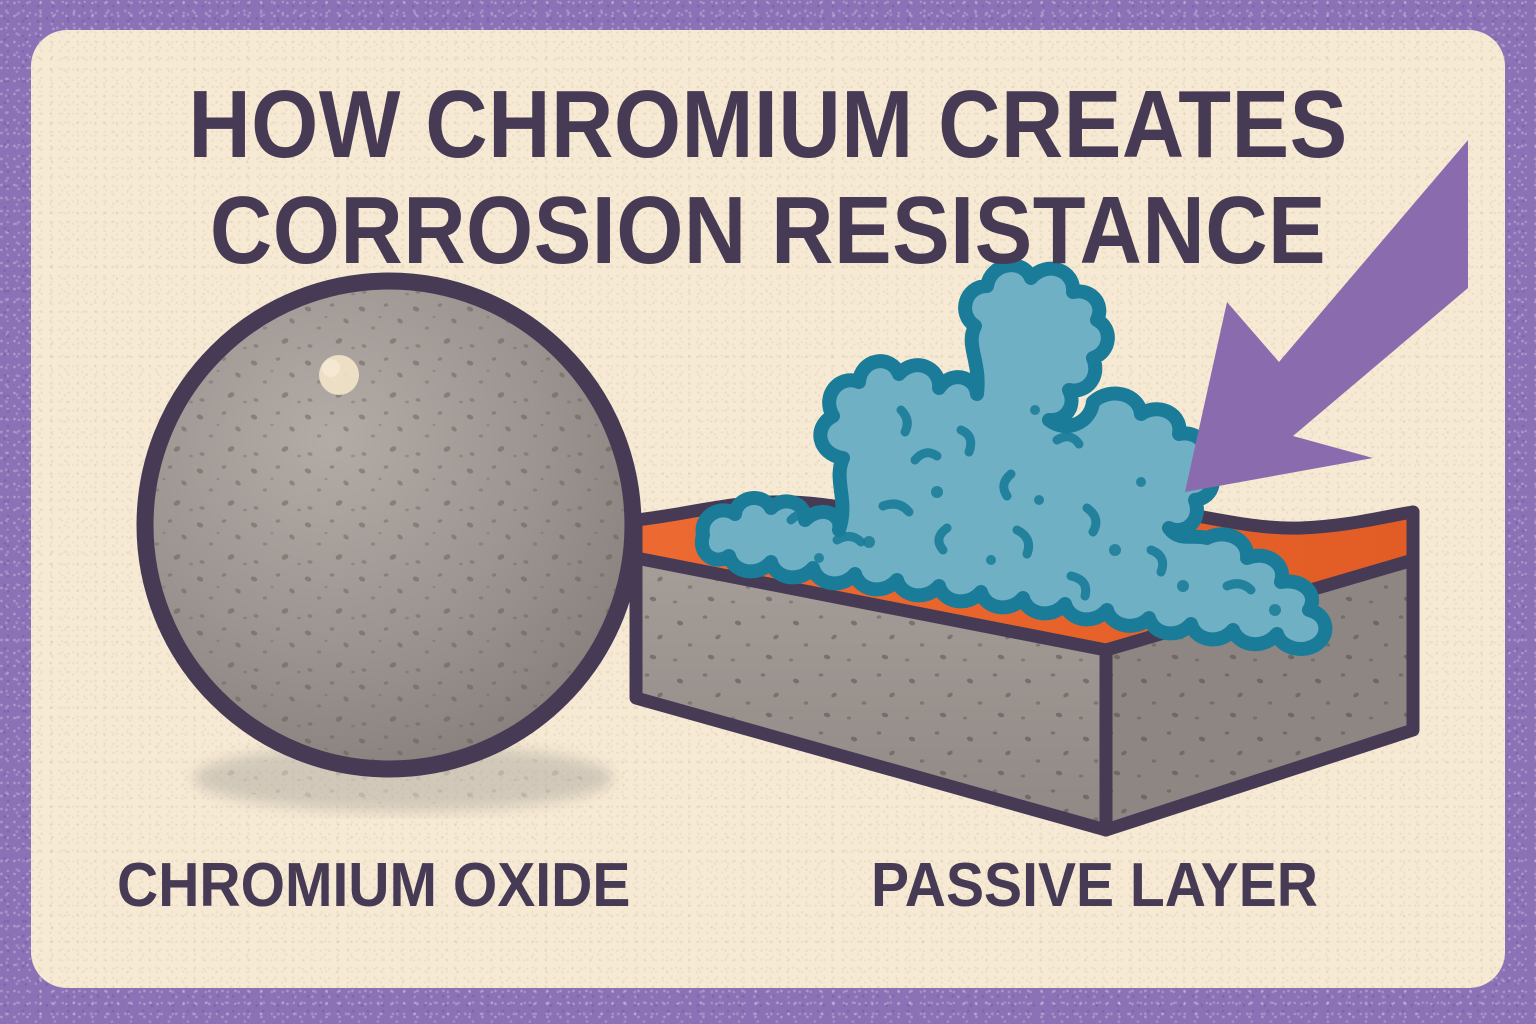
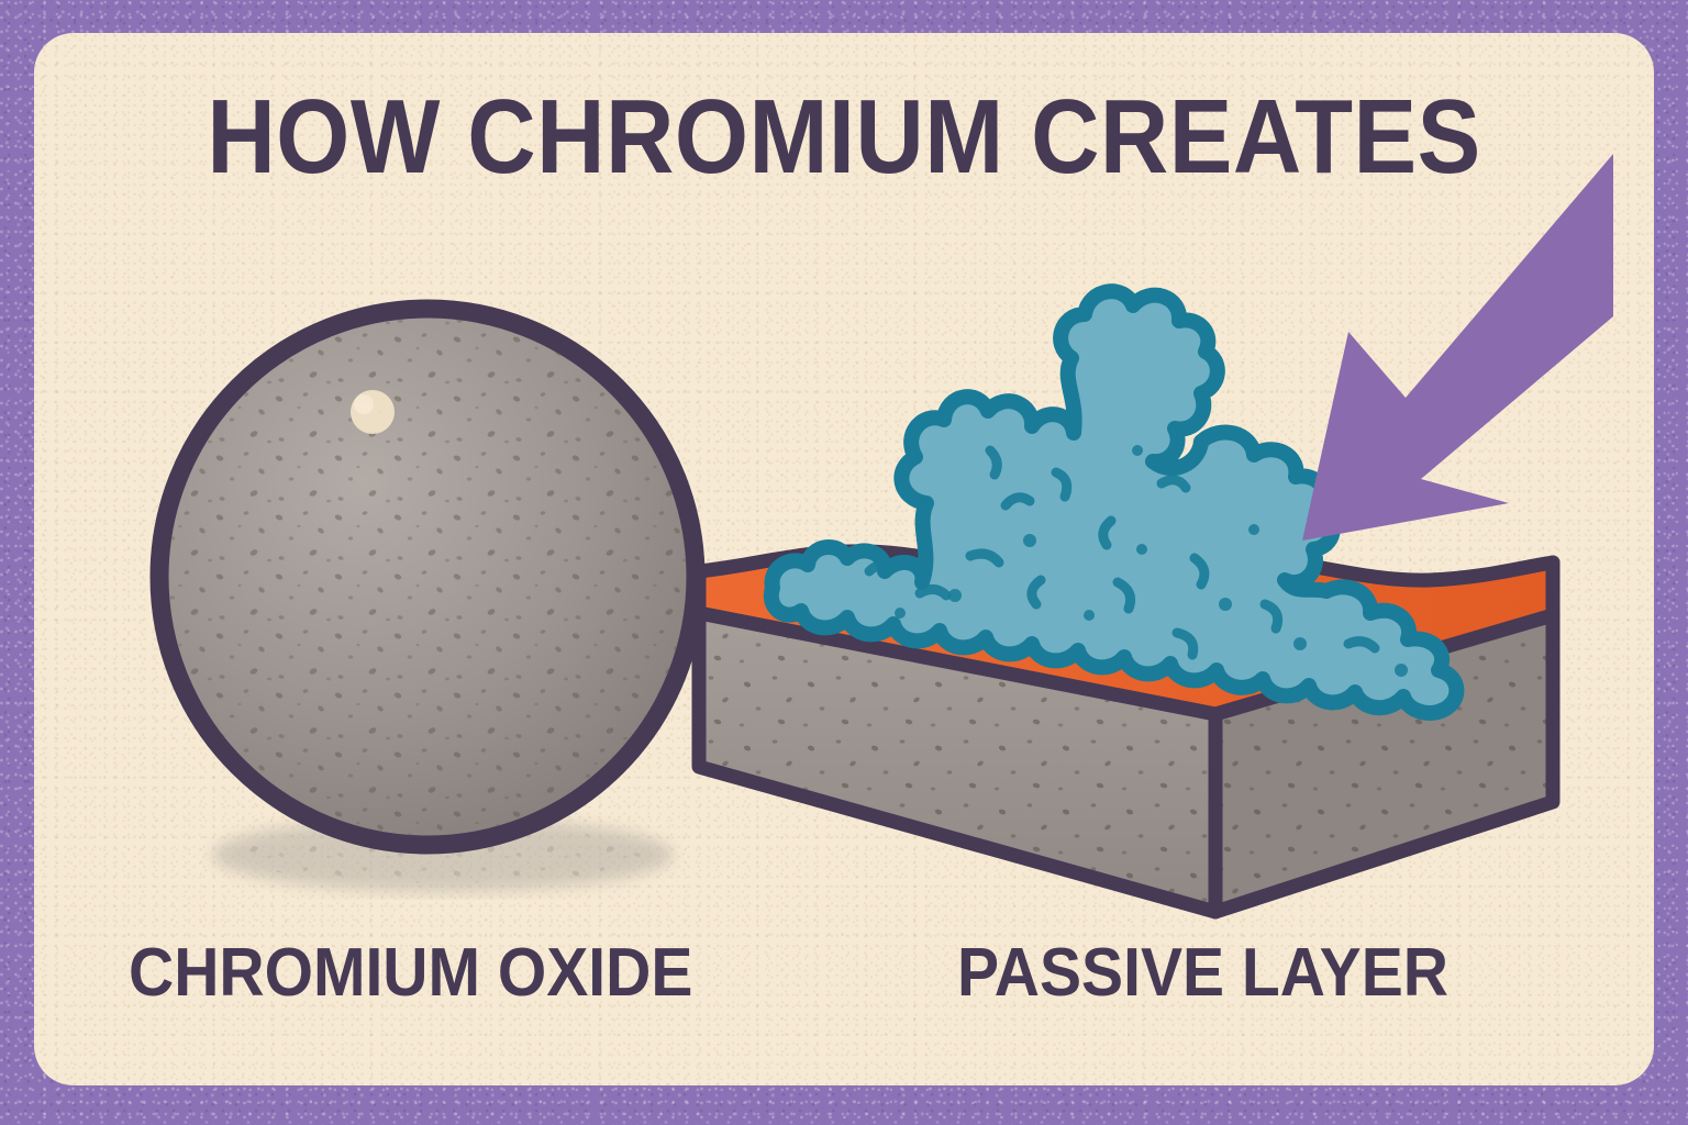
  HOW CHROMIUM CREATES
- CORROSION RESISTANCE
  CHROMIUM OXIDE
  PASSIVE LAYER
